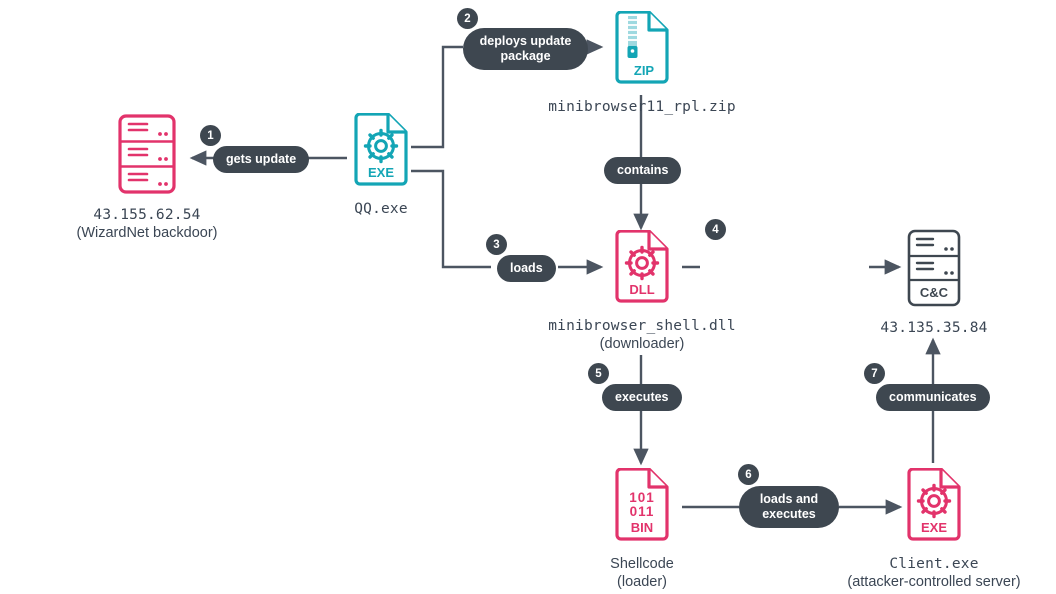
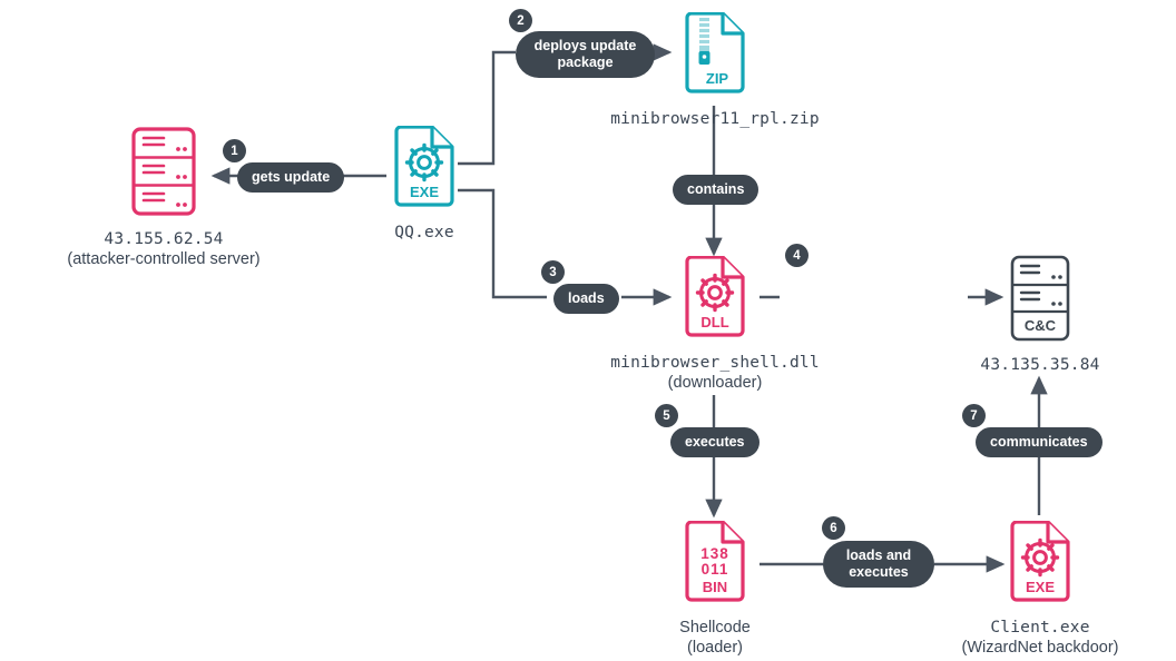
  43.155.62.54
- (WizardNet backdoor)
+ (attacker-controlled server)
  EXE
  QQ.exe
  ZIP
  minibrowser11_rpl.zip
  DLL
  minibrowser_shell.dll
  (downloader)
  C&C
  43.135.35.84
- 101
+ 138
  011
  BIN
  Shellcode
  (loader)
  EXE
  Client.exe
- (attacker-controlled server)
+ (WizardNet backdoor)
  1
  gets update
  2
  deploys update
  package
  contains
  3
  loads
  4
  5
  executes
  6
  loads and
  executes
  7
  communicates
